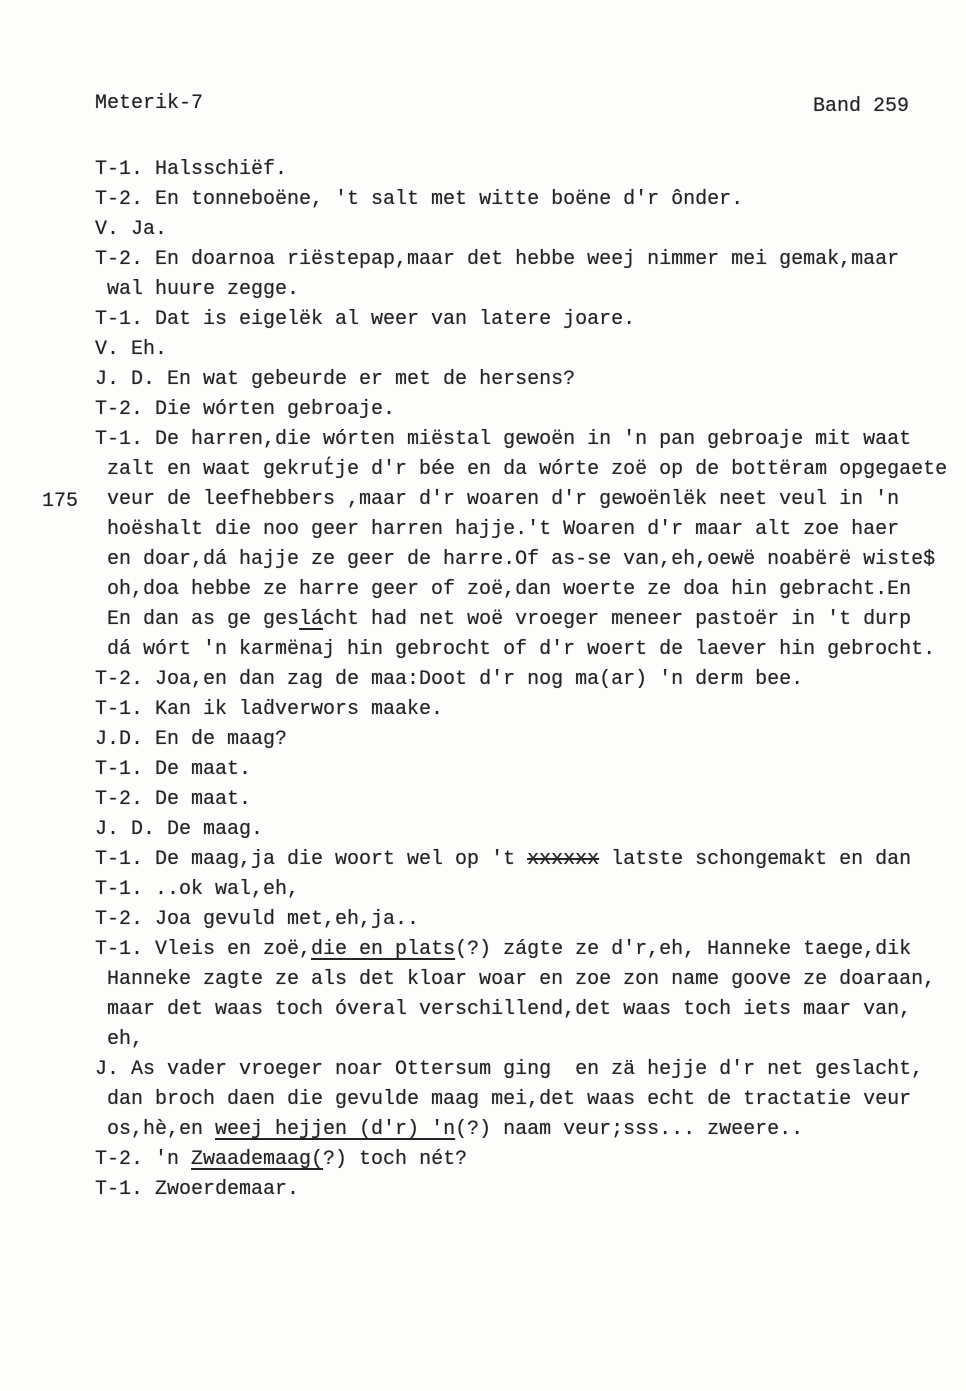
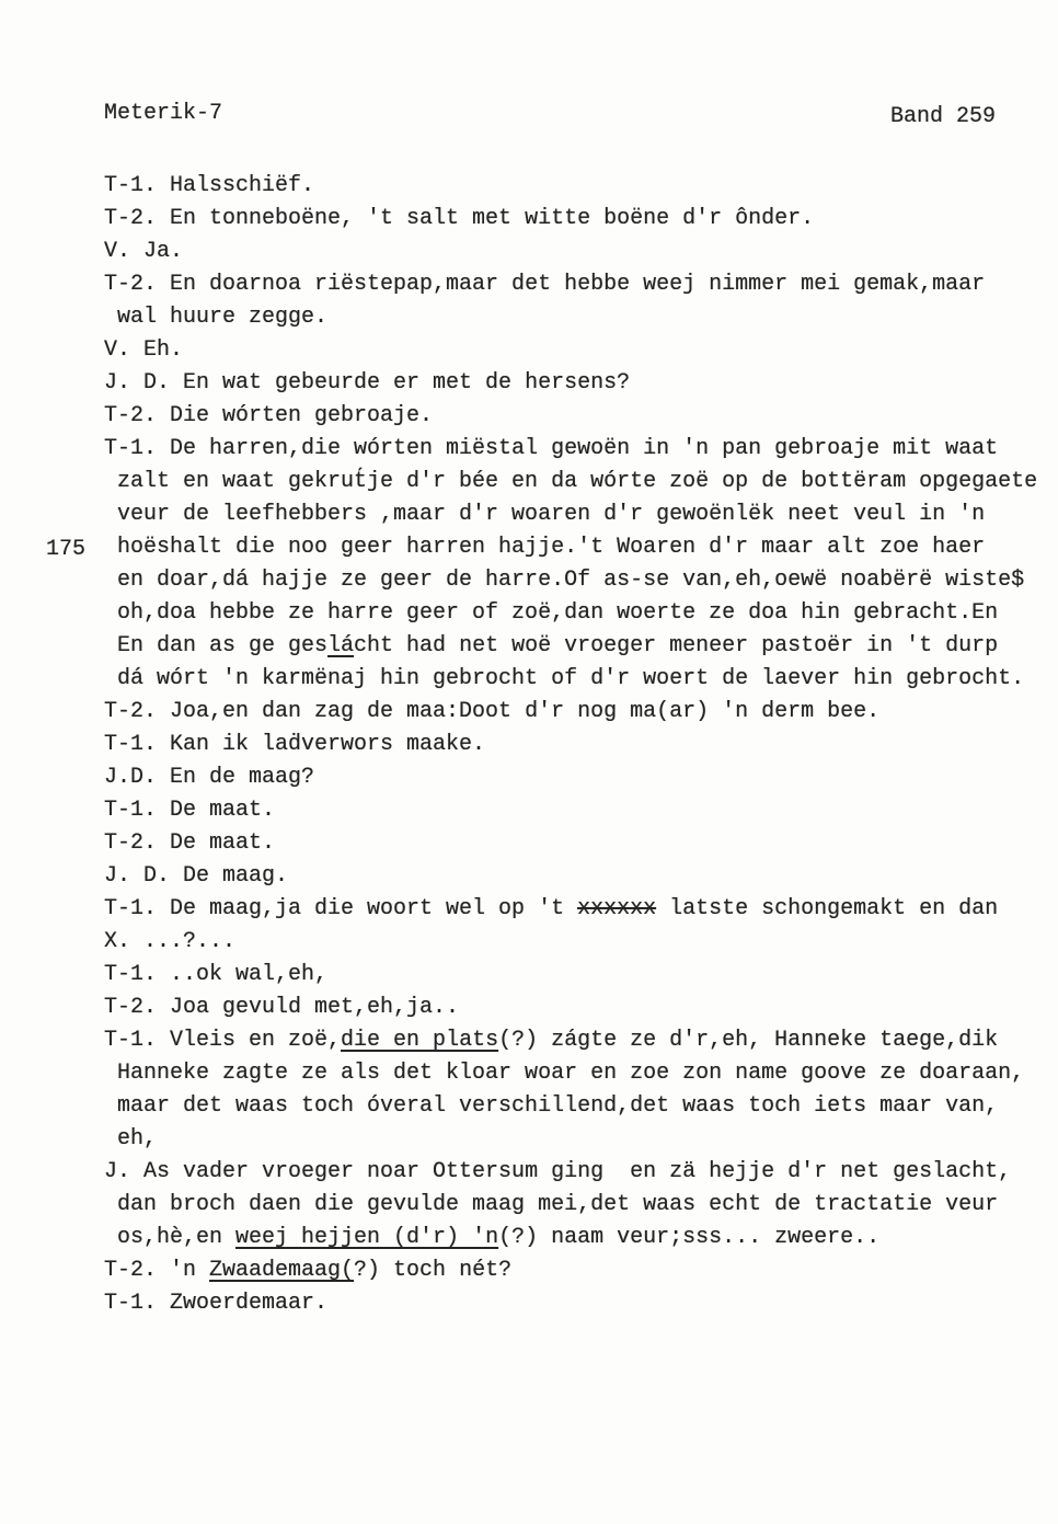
  Meterik-7
  Band 259
  175
  T-1. Halsschiëf.
  T-2. En tonneboëne, 't salt met witte boëne d'r ônder.
  V. Ja.
  T-2. En doarnoa riëstepap,maar det hebbe weej nimmer mei gemak,maar
  wal huure zegge.
- T-1. Dat is eigelëk al weer van latere joare.
  V. Eh.
  J. D. En wat gebeurde er met de hersens?
  T-2. Die wórten gebroaje.
  T-1. De harren,die wórten miëstal gewoën in 'n pan gebroaje mit waat
  zalt en waat gekrut́je d'r bée en da wórte zoë op de bottëram opgegaete
  veur de leefhebbers ,maar d'r woaren d'r gewoënlëk neet veul in 'n
  hoëshalt die noo geer harren hajje.'t Woaren d'r maar alt zoe haer
  en doar,dá hajje ze geer de harre.Of as-se van,eh,oewë noabërë wiste$
  oh,doa hebbe ze harre geer of zoë,dan woerte ze doa hin gebracht.En
  En dan as ge geslácht had net woë vroeger meneer pastoër in 't durp
  dá wórt 'n karmënaj hin gebrocht of d'r woert de laever hin gebrocht.
  T-2. Joa,en dan zag de maa:Doot d'r nog ma(ar) 'n derm bee.
  T-1. Kan ik laḋverwors maake.
  J.D. En de maag?
  T-1. De maat.
  T-2. De maat.
  J. D. De maag.
  T-1. De maag,ja die woort wel op 't xxxxxx latste schongemakt en dan
+ X. ...?...
  T-1. ..ok wal,eh,
  T-2. Joa gevuld met,eh,ja..
  T-1. Vleis en zoë,die en plats(?) zágte ze d'r,eh, Hanneke taege,dik
  Hanneke zagte ze als det kloar woar en zoe zon name goove ze doaraan,
  maar det waas toch óveral verschillend,det waas toch iets maar van,
  eh,
  J. As vader vroeger noar Ottersum ging en zä hejje d'r net geslacht,
  dan broch daen die gevulde maag mei,det waas echt de tractatie veur
  os,hè,en weej hejjen (d'r) 'n(?) naam veur;sss... zweere..
  T-2. 'n Zwaademaag(?) toch nét?
  T-1. Zwoerdemaar.
